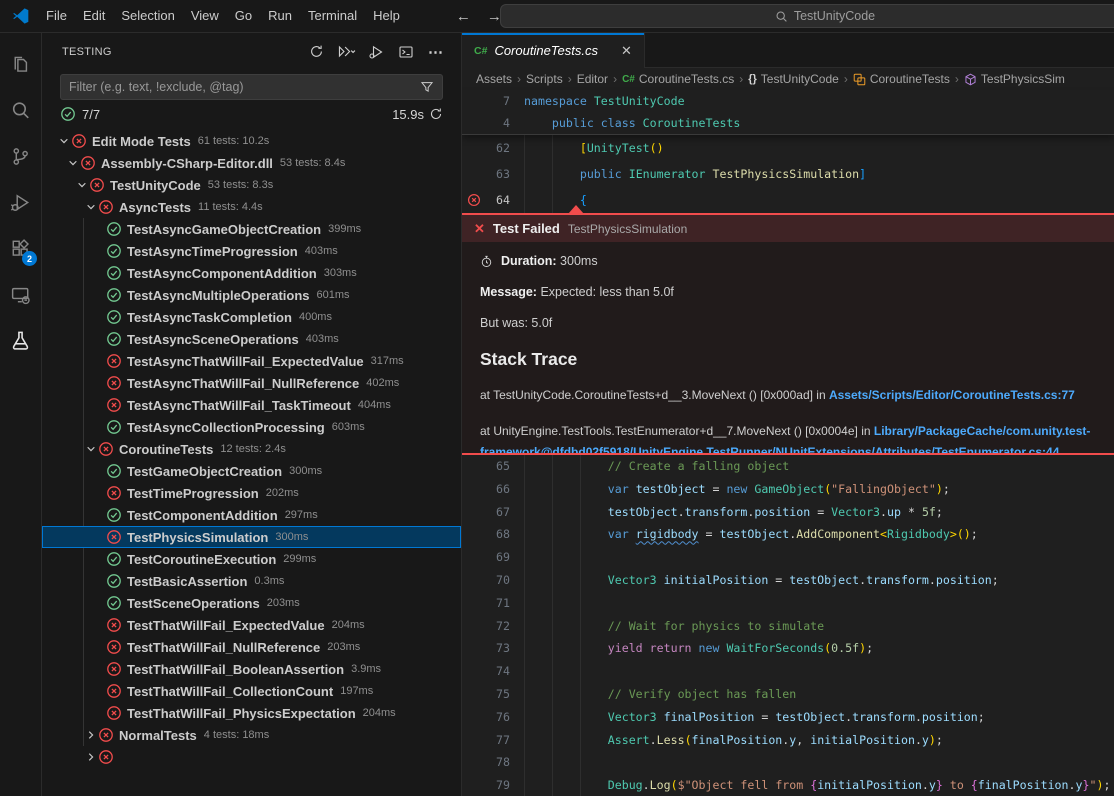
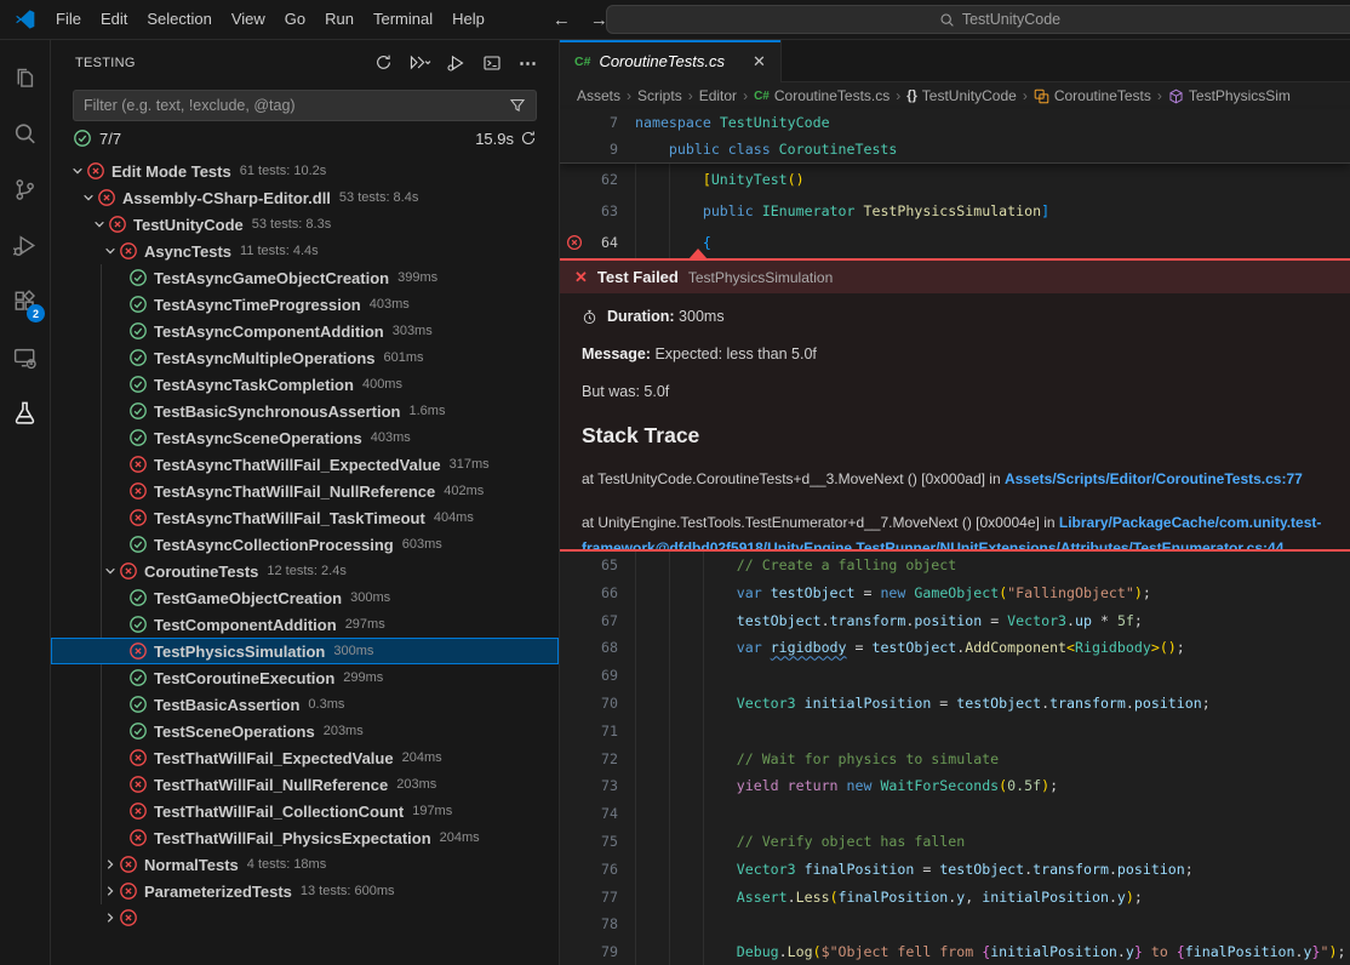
  File
  Edit
  Selection
  View
  Go
  Run
  Terminal
  Help
  ←
  →
  TestUnityCode
  2
  TESTING
  ⋯
  Filter (e.g. text, !exclude, @tag)
  7/7
  15.9s
  Edit Mode Tests
  61 tests: 10.2s
  Assembly-CSharp-Editor.dll
  53 tests: 8.4s
  TestUnityCode
  53 tests: 8.3s
  AsyncTests
  11 tests: 4.4s
  TestAsyncGameObjectCreation
  399ms
  TestAsyncTimeProgression
  403ms
  TestAsyncComponentAddition
  303ms
  TestAsyncMultipleOperations
  601ms
  TestAsyncTaskCompletion
  400ms
+ TestBasicSynchronousAssertion
+ 1.6ms
  TestAsyncSceneOperations
  403ms
  TestAsyncThatWillFail_ExpectedValue
  317ms
  TestAsyncThatWillFail_NullReference
  402ms
  TestAsyncThatWillFail_TaskTimeout
  404ms
  TestAsyncCollectionProcessing
  603ms
  CoroutineTests
  12 tests: 2.4s
  TestGameObjectCreation
  300ms
- TestTimeProgression
- 202ms
  TestComponentAddition
  297ms
  TestPhysicsSimulation
  300ms
  TestCoroutineExecution
  299ms
  TestBasicAssertion
  0.3ms
  TestSceneOperations
  203ms
  TestThatWillFail_ExpectedValue
  204ms
  TestThatWillFail_NullReference
  203ms
- TestThatWillFail_BooleanAssertion
- 3.9ms
  TestThatWillFail_CollectionCount
  197ms
  TestThatWillFail_PhysicsExpectation
  204ms
  NormalTests
  4 tests: 18ms
+ ParameterizedTests
+ 13 tests: 600ms
  C#
  CoroutineTests.cs
  ✕
  Assets
  ›
  Scripts
  ›
  Editor
  ›
  C#
  CoroutineTests.cs
  ›
  {}
  TestUnityCode
  ›
  CoroutineTests
  ›
  TestPhysicsSim
  7
  namespace TestUnityCode
- 4
+ 9
  public class CoroutineTests
  62
  [UnityTest()
  63
  public IEnumerator TestPhysicsSimulation]
  64
  {
  ✕
  Test Failed
  TestPhysicsSimulation
  Duration: 300ms
  Message: Expected: less than 5.0f
  But was: 5.0f
  Stack Trace
  at TestUnityCode.CoroutineTests+d__3.MoveNext () [0x000ad] in Assets/Scripts/Editor/CoroutineTests.cs:77
  at UnityEngine.TestTools.TestEnumerator+d__7.MoveNext () [0x0004e] in Library/PackageCache/com.unity.test-framework@dfdbd02f5918/UnityEngine.TestRunner/NUnitExtensions/Attributes/TestEnumerator.cs:44
  65
  // Create a falling object
  66
  var testObject = new GameObject("FallingObject");
  67
  testObject.transform.position = Vector3.up * 5f;
  68
  var rigidbody = testObject.AddComponent<Rigidbody>();
  69
  70
  Vector3 initialPosition = testObject.transform.position;
  71
  72
  // Wait for physics to simulate
  73
  yield return new WaitForSeconds(0.5f);
  74
  75
  // Verify object has fallen
  76
  Vector3 finalPosition = testObject.transform.position;
  77
  Assert.Less(finalPosition.y, initialPosition.y);
  78
  79
  Debug.Log($"Object fell from {initialPosition.y} to {finalPosition.y}");
